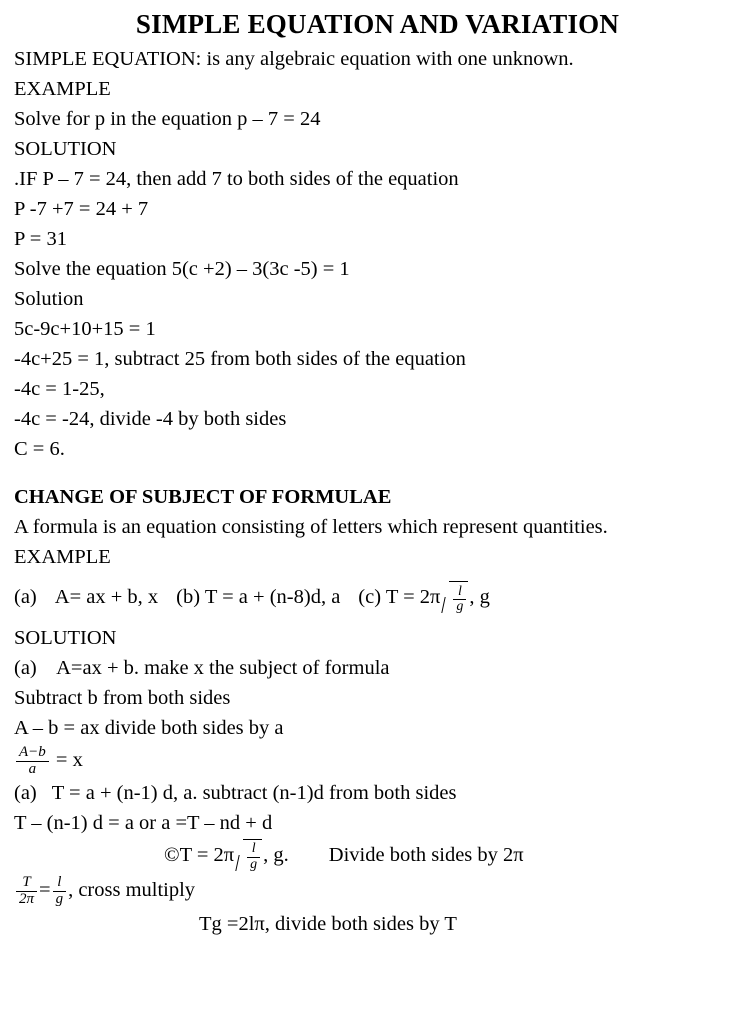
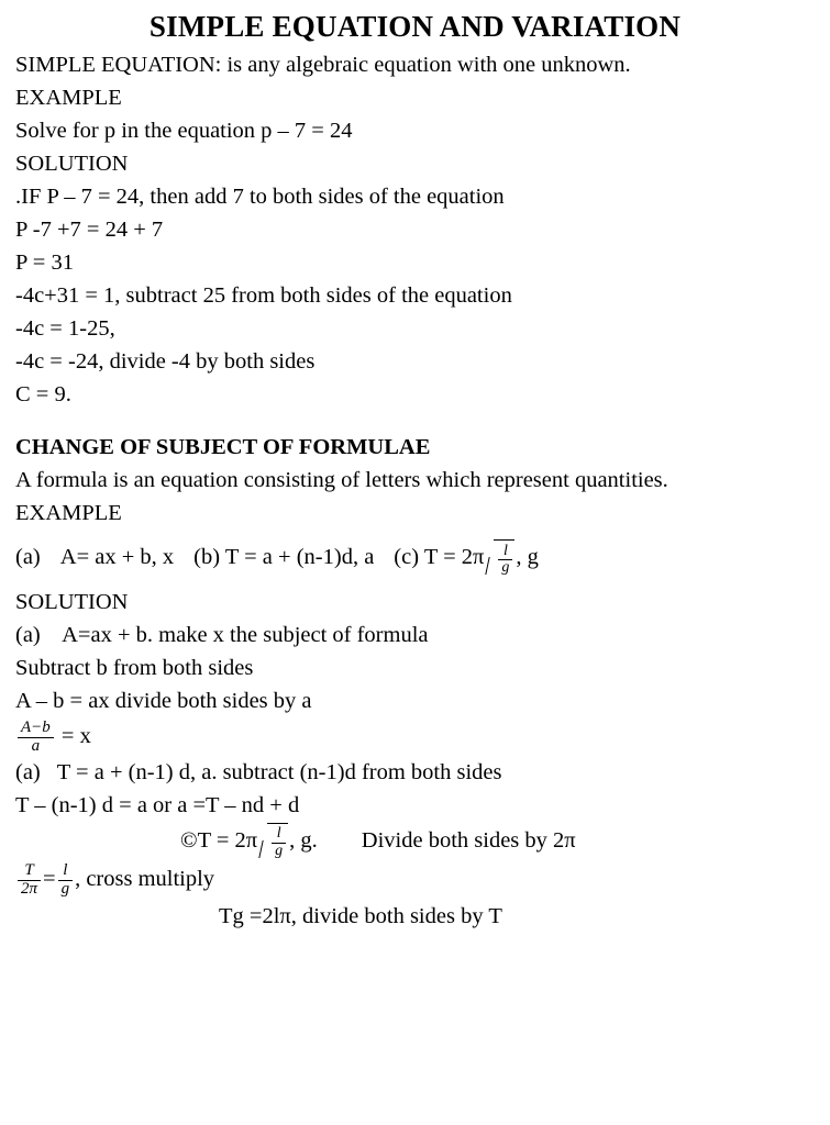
  SIMPLE EQUATION AND VARIATION
  SIMPLE EQUATION: is any algebraic equation with one unknown.
  EXAMPLE
  Solve for p in the equation p – 7 = 24
  SOLUTION
  .IF P – 7 = 24, then add 7 to both sides of the equation
  P -7 +7 = 24 + 7
  P = 31
- Solve the equation 5(c +2) – 3(3c -5) = 1
- Solution
- 5c-9c+10+15 = 1
- -4c+25 = 1, subtract 25 from both sides of the equation
+ -4c+31 = 1, subtract 25 from both sides of the equation
  -4c = 1-25,
  -4c = -24, divide -4 by both sides
- C = 6.
+ C = 9.
  CHANGE OF SUBJECT OF FORMULAE
  A formula is an equation consisting of letters which represent quantities.
  EXAMPLE
- (a) A= ax + b, x (b) T = a + (n-8)d, a (c) T = 2π
+ (a) A= ax + b, x (b) T = a + (n-1)d, a (c) T = 2π
  l
  g
  , g
  SOLUTION
  (a) A=ax + b. make x the subject of formula
  Subtract b from both sides
  A – b = ax divide both sides by a
  A−b
  a
  = x
  (a) T = a + (n-1) d, a. subtract (n-1)d from both sides
  T – (n-1) d = a or a =T – nd + d
  ©T = 2π
  l
  g
  , g. Divide both sides by 2π
  T
  2π
  =
  l
  g
  , cross multiply
  Tg =2lπ, divide both sides by T
